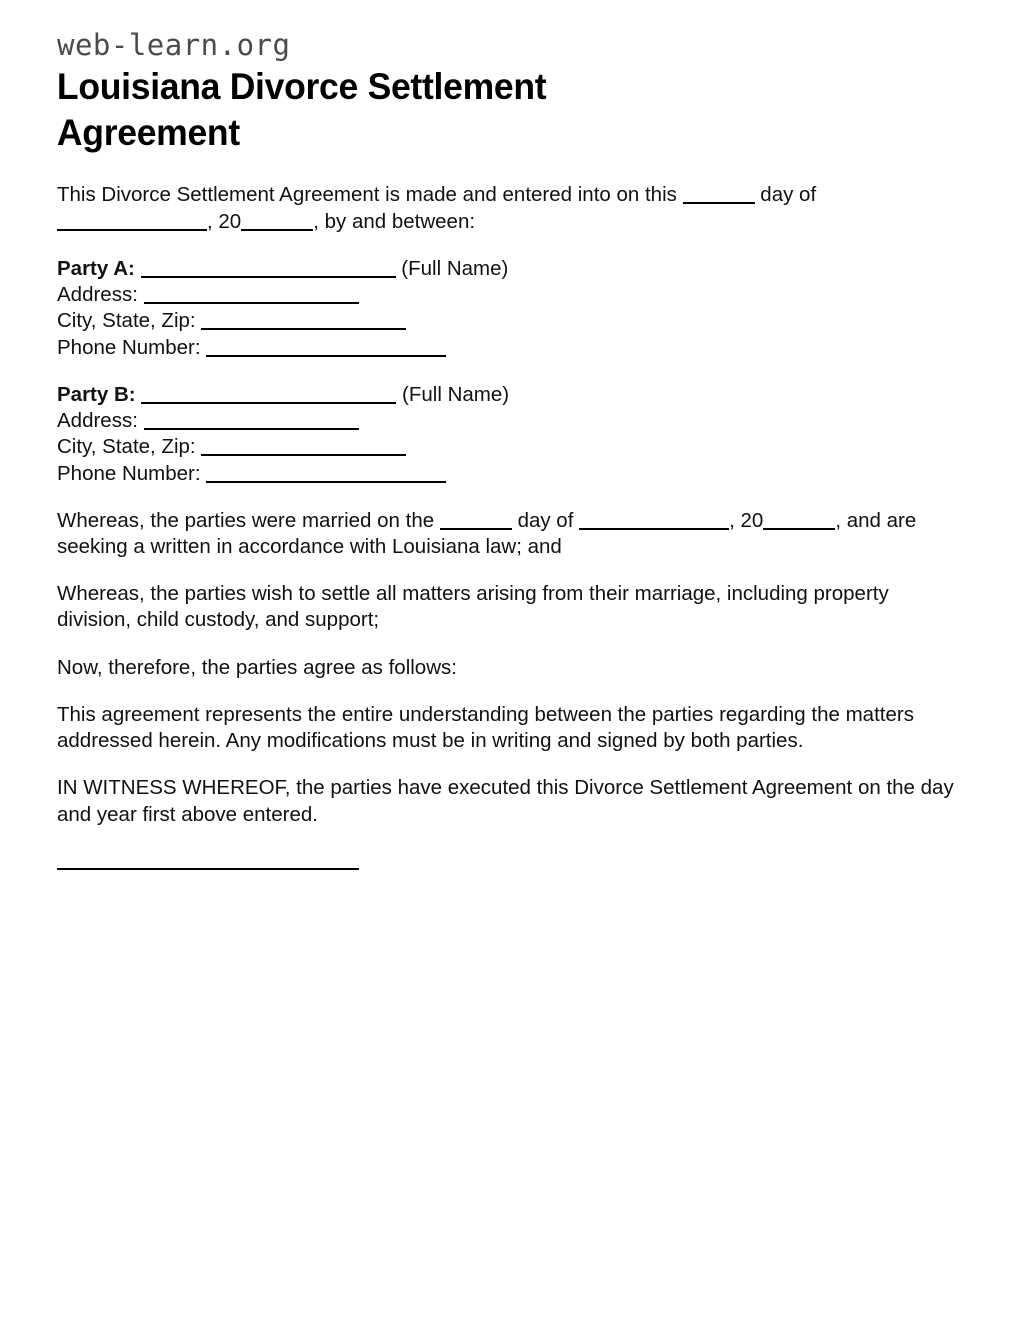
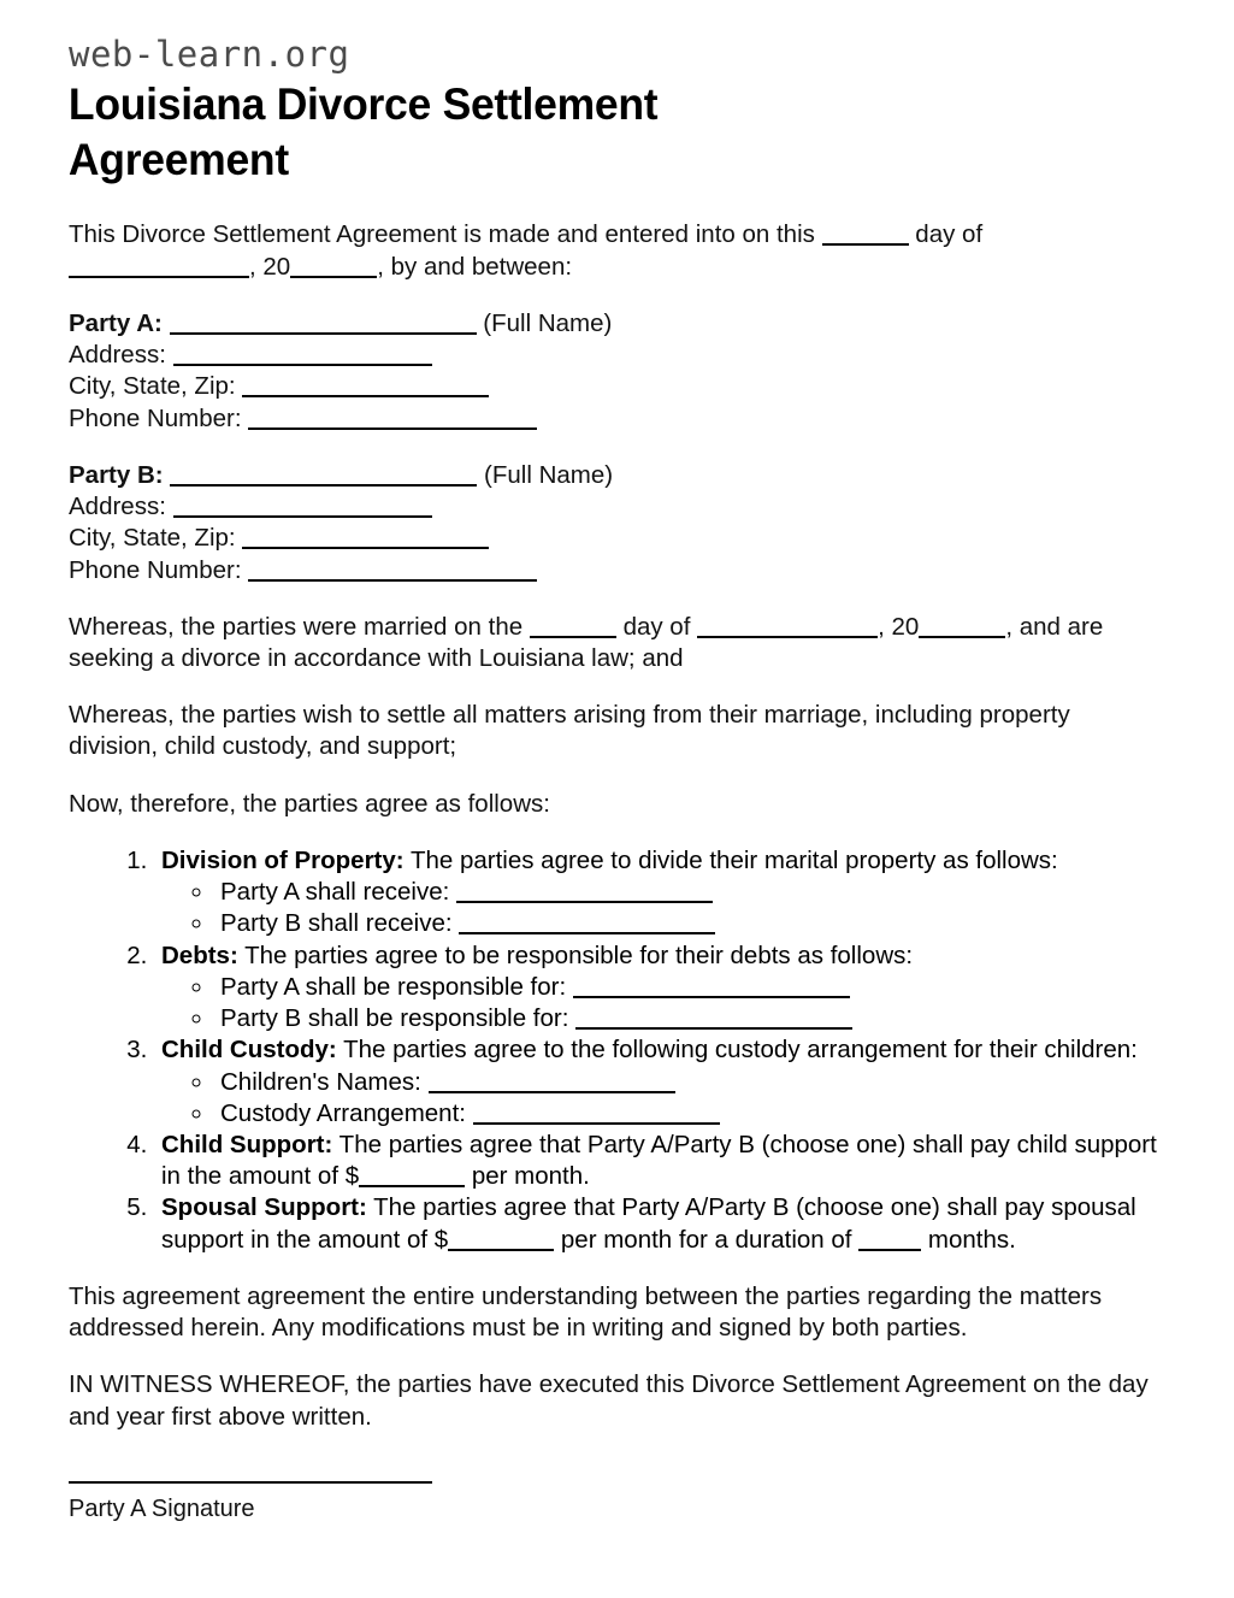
  web-learn.org
  Louisiana Divorce Settlement Agreement
  This Divorce Settlement Agreement is made and entered into on this day of , 20 , by and between:
  Party A: (Full Name)
  Address:
  City, State, Zip:
  Phone Number:
  Party B: (Full Name)
  Address:
  City, State, Zip:
  Phone Number:
- Whereas, the parties were married on the day of , 20 , and are seeking a written in accordance with Louisiana law; and
+ Whereas, the parties were married on the day of , 20 , and are seeking a divorce in accordance with Louisiana law; and
  Whereas, the parties wish to settle all matters arising from their marriage, including property division, child custody, and support;
  Now, therefore, the parties agree as follows:
+ Division of Property: The parties agree to divide their marital property as follows:
+ Party A shall receive:
+ Party B shall receive:
+ Debts: The parties agree to be responsible for their debts as follows:
+ Party A shall be responsible for:
+ Party B shall be responsible for:
+ Child Custody: The parties agree to the following custody arrangement for their children:
+ Children's Names:
+ Custody Arrangement:
+ Child Support: The parties agree that Party A/Party B (choose one) shall pay child support in the amount of $ per month.
+ Spousal Support: The parties agree that Party A/Party B (choose one) shall pay spousal support in the amount of $ per month for a duration of months.
- This agreement represents the entire understanding between the parties regarding the matters addressed herein. Any modifications must be in writing and signed by both parties.
+ This agreement agreement the entire understanding between the parties regarding the matters addressed herein. Any modifications must be in writing and signed by both parties.
- IN WITNESS WHEREOF, the parties have executed this Divorce Settlement Agreement on the day and year first above entered.
+ IN WITNESS WHEREOF, the parties have executed this Divorce Settlement Agreement on the day and year first above written.
+ Party A Signature
